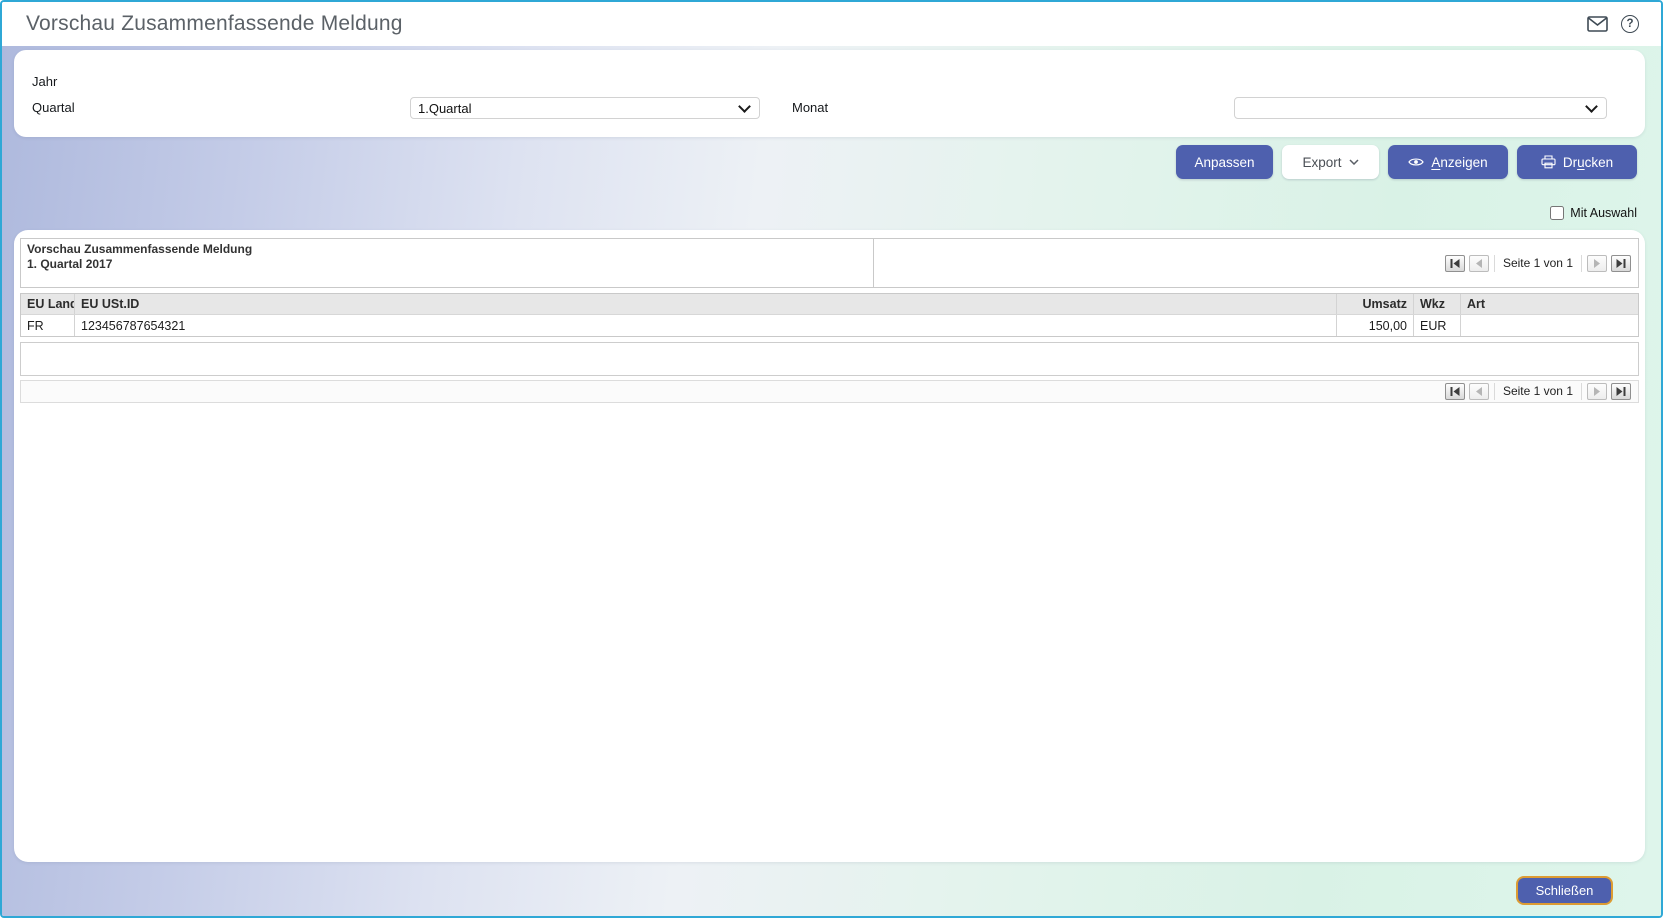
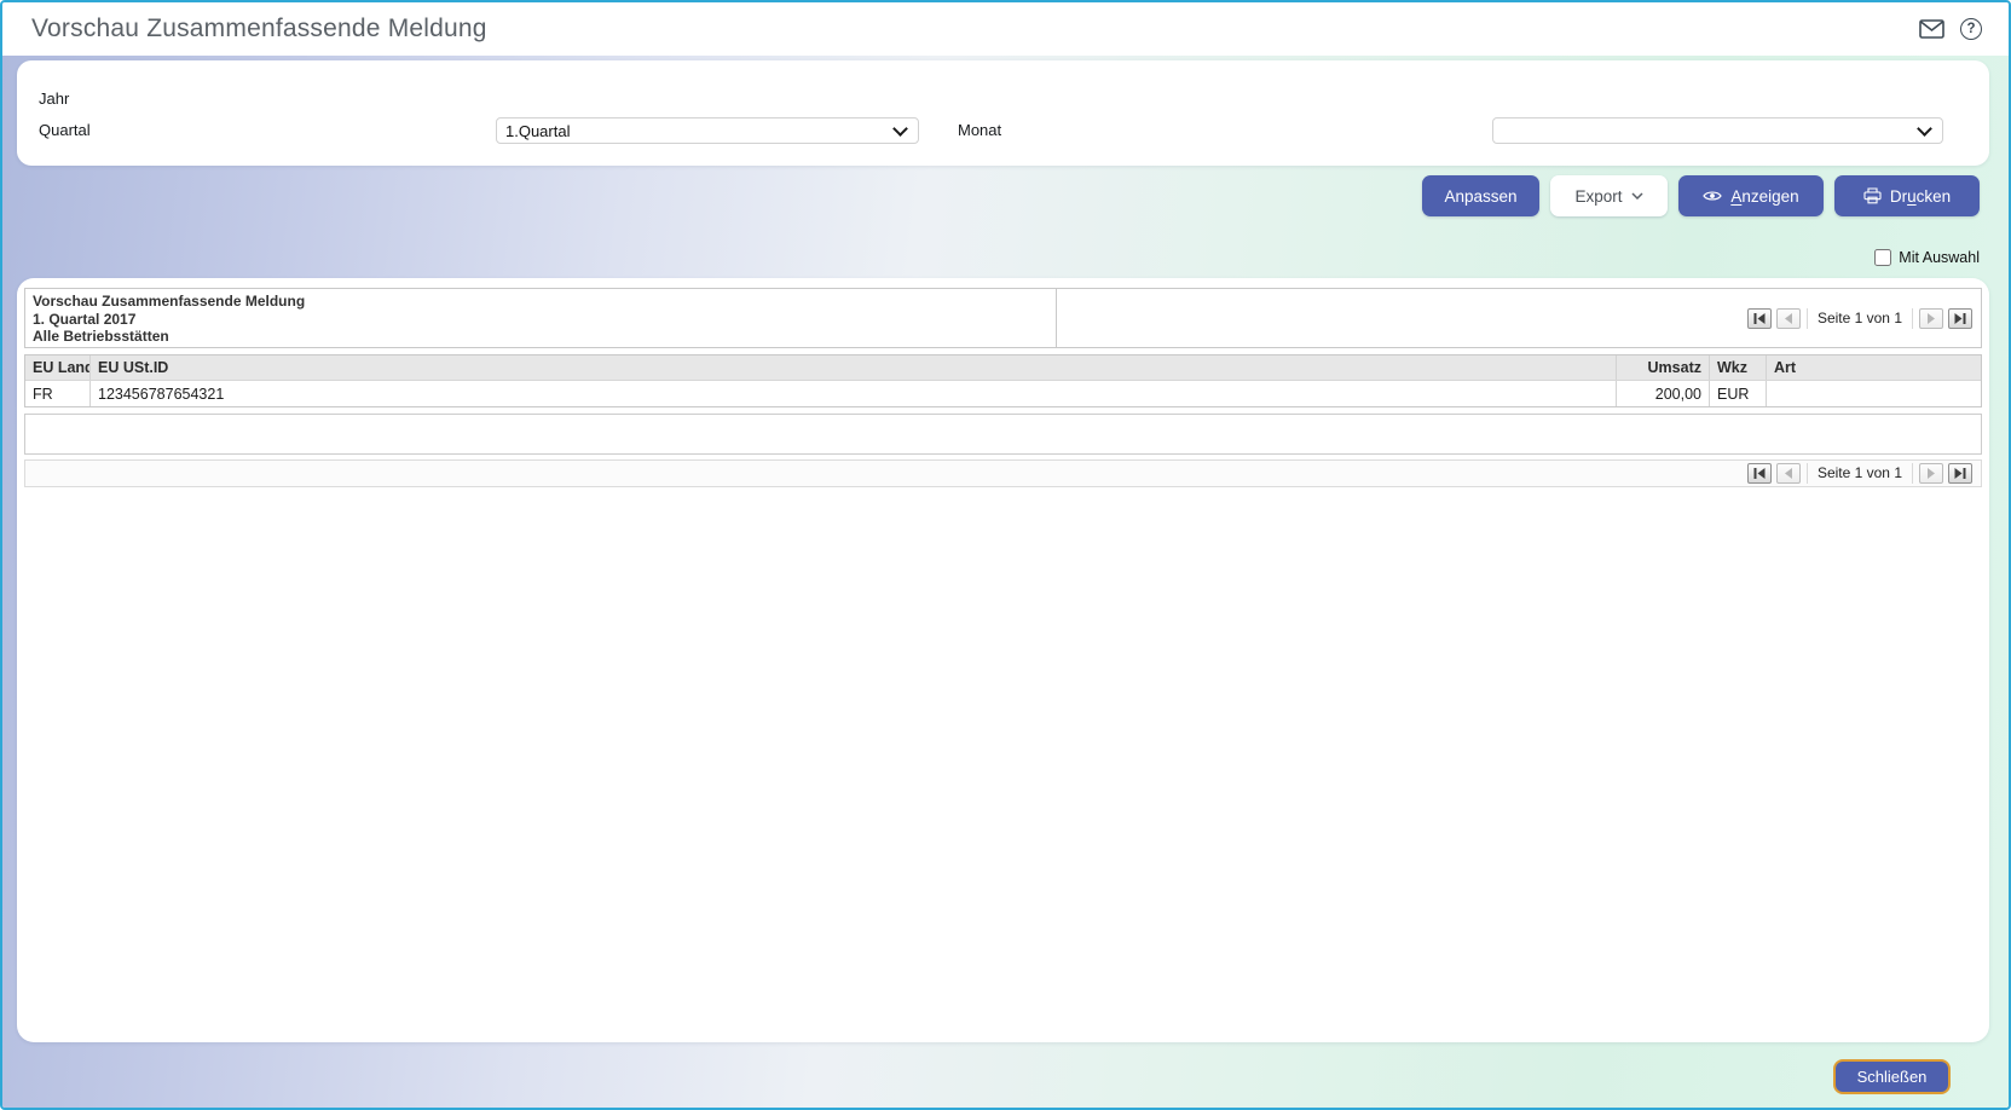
  Vorschau Zusammenfassende Meldung
  ?
  Jahr
  Quartal
  1.Quartal
  Monat
  Anpassen
  Export
  Anzeigen
  Drucken
  Mit Auswahl
  Vorschau Zusammenfassende Meldung
  1. Quartal 2017
+ Alle Betriebsstätten
  Seite 1 von 1
  EU Land
  EU USt.ID
  Umsatz
  Wkz
  Art
  FR
  123456787654321
- 150,00
+ 200,00
  EUR
  Seite 1 von 1
  Schließen
